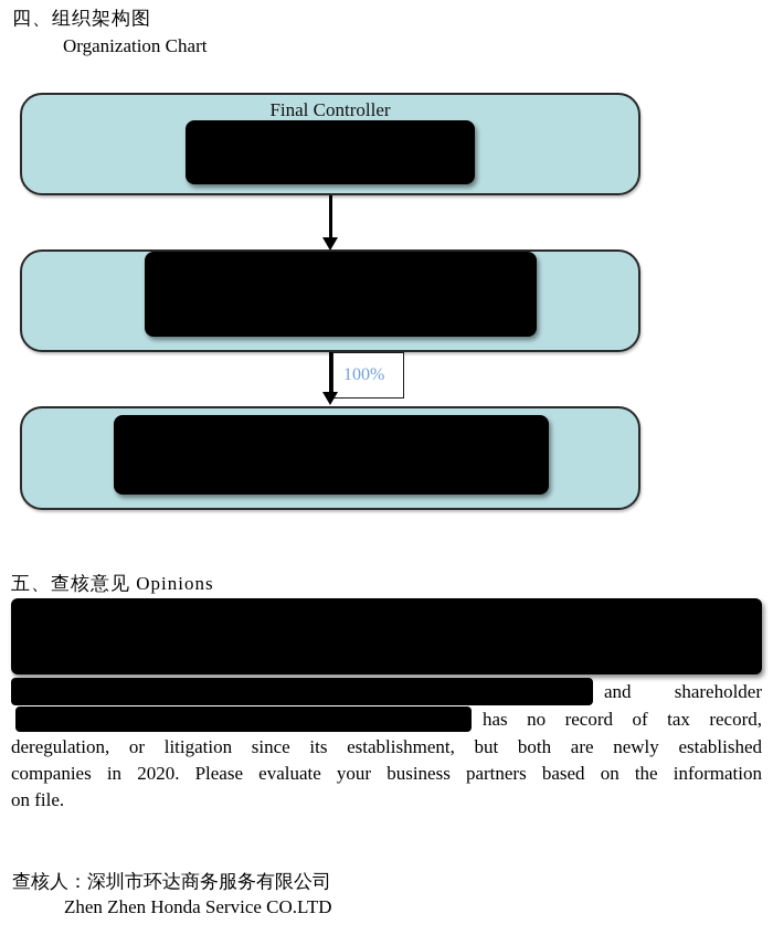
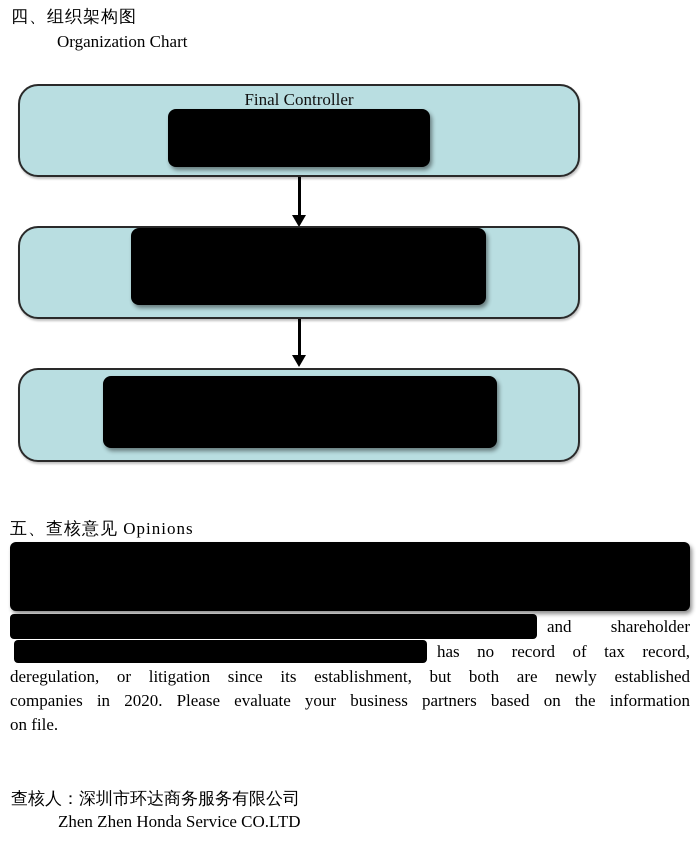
  四、组织架构图
  Organization Chart
  Final Controller
- 100%
  五、查核意见 Opinions
  and shareholder
  has no record of tax record,
  deregulation, or litigation since its establishment, but both are newly established
  companies in 2020. Please evaluate your business partners based on the information
  on file.
  查核人：深圳市环达商务服务有限公司
  Zhen Zhen Honda Service CO.LTD
